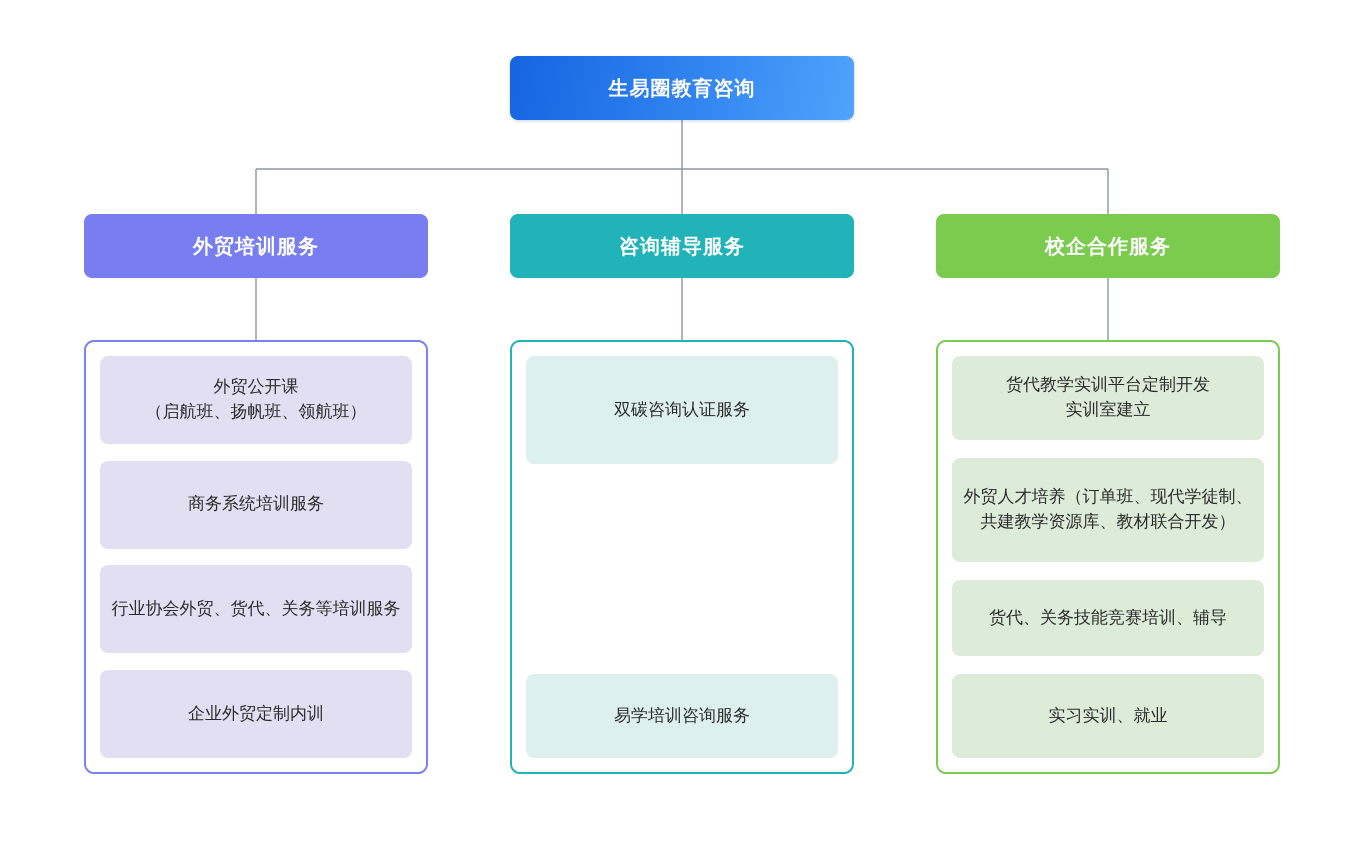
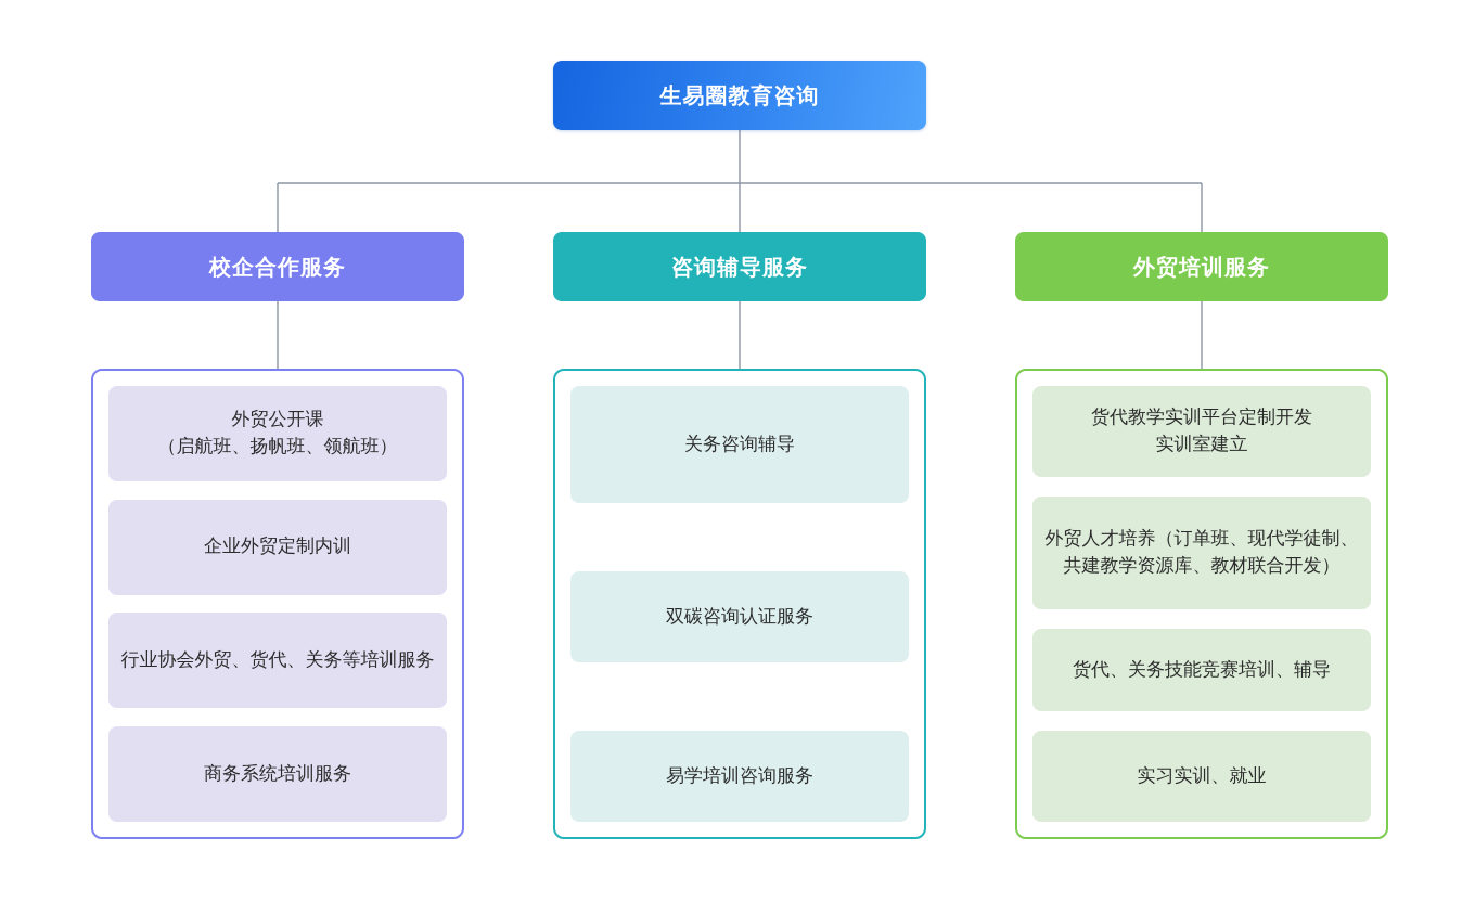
  生易圈教育咨询
- 外贸培训服务
+ 校企合作服务
  咨询辅导服务
- 校企合作服务
+ 外贸培训服务
  外贸公开课
  （启航班、扬帆班、领航班）
- 商务系统培训服务
+ 企业外贸定制内训
  行业协会外贸、货代、关务等培训服务
- 企业外贸定制内训
+ 商务系统培训服务
+ 关务咨询辅导
  双碳咨询认证服务
  易学培训咨询服务
  货代教学实训平台定制开发
  实训室建立
  外贸人才培养（订单班、现代学徒制、共建教学资源库、教材联合开发）
  货代、关务技能竞赛培训、辅导
  实习实训、就业
